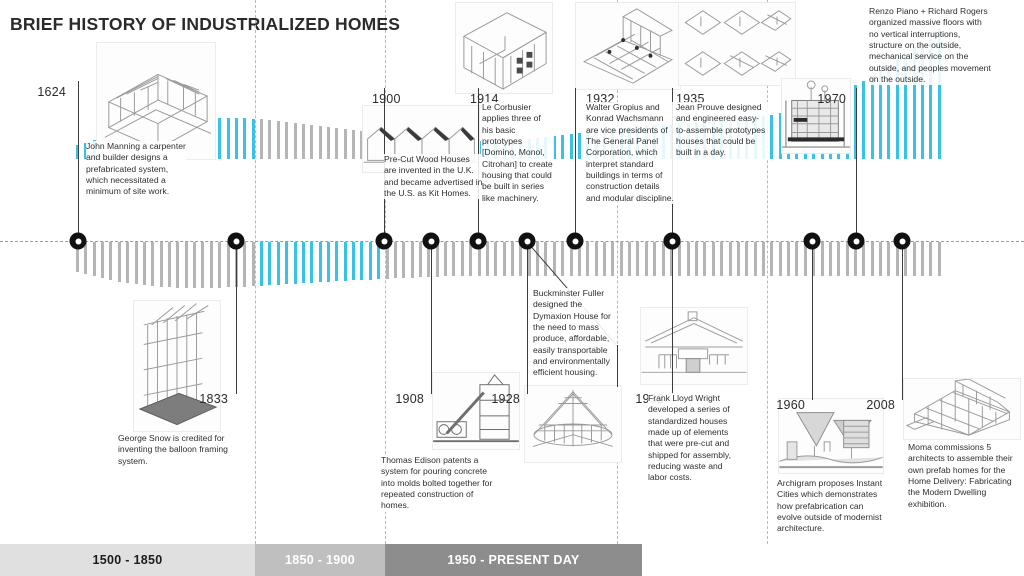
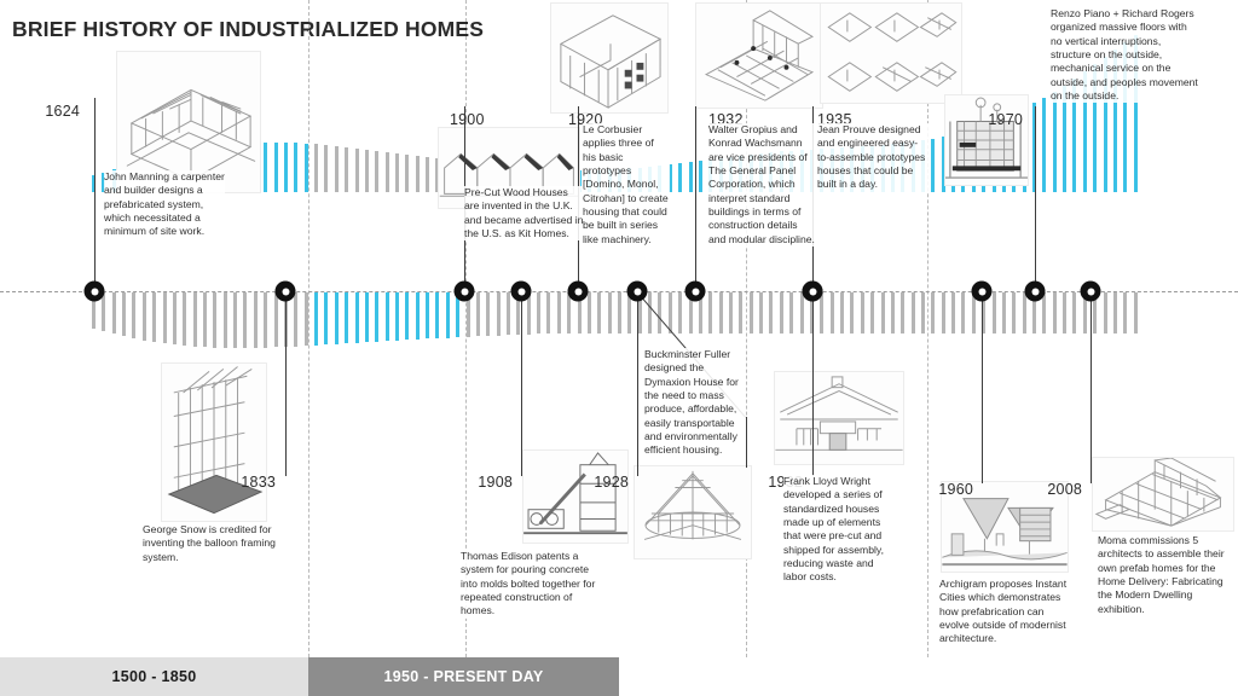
  BRIEF HISTORY OF INDUSTRIALIZED HOMES
  1624
  1833
  1900
  1908
- 1914
+ 1920
  1928
  1932
  1932
  1935
  1960
  1970
  2008
  John Manning a carpenter and builder designs a prefabricated system, which necessitated a minimum of site work.
  George Snow is credited for inventing the balloon framing system.
  Pre-Cut Wood Houses are invented in the U.K. and became advertised in the U.S. as Kit Homes.
  Thomas Edison patents a system for pouring concrete into molds bolted together for repeated construction of homes.
  Le Corbusier applies three of his basic prototypes [Domino, Monol, Citrohan] to create housing that could be built in series like machinery.
  Buckminster Fuller designed the Dymaxion House for the need to mass produce, affordable, easily transportable and environmentally efficient housing.
  Walter Gropius and Konrad Wachsmann are vice presidents of The General Panel Corporation, which interpret standard buildings in terms of construction details and modular discipline.
  Frank Lloyd Wright developed a series of standardized houses made up of elements that were pre-cut and shipped for assembly, reducing waste and labor costs.
  Jean Prouve designed and engineered easy-to-assemble prototypes houses that could be built in a day.
  Archigram proposes Instant Cities which demonstrates how prefabrication can evolve outside of modernist architecture.
  Renzo Piano + Richard Rogers organized massive floors with no vertical interruptions, structure on the outside, mechanical service on the outside, and peoples movement on the outside.
  Moma commissions 5 architects to assemble their own prefab homes for the Home Delivery: Fabricating the Modern Dwelling exhibition.
  1500 - 1850
- 1850 - 1900
  1950 - PRESENT DAY
